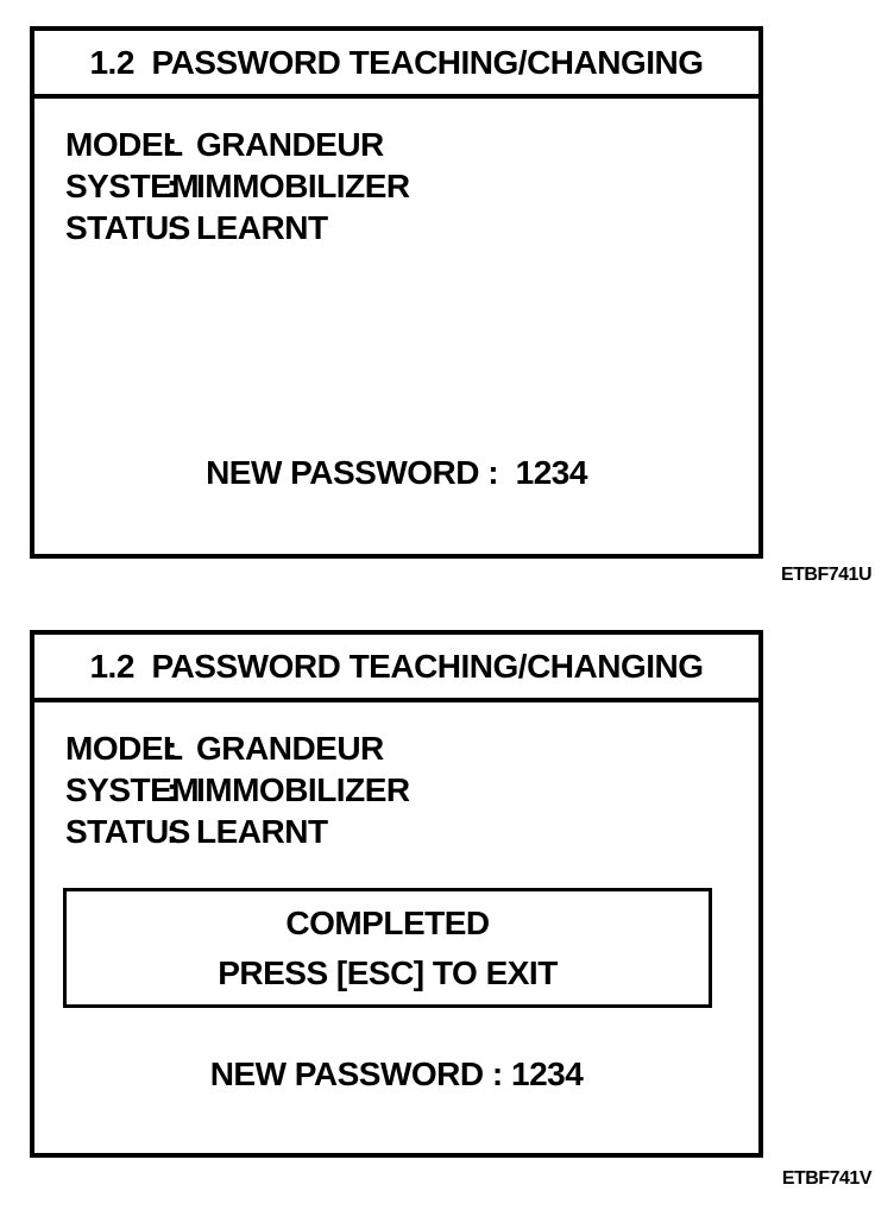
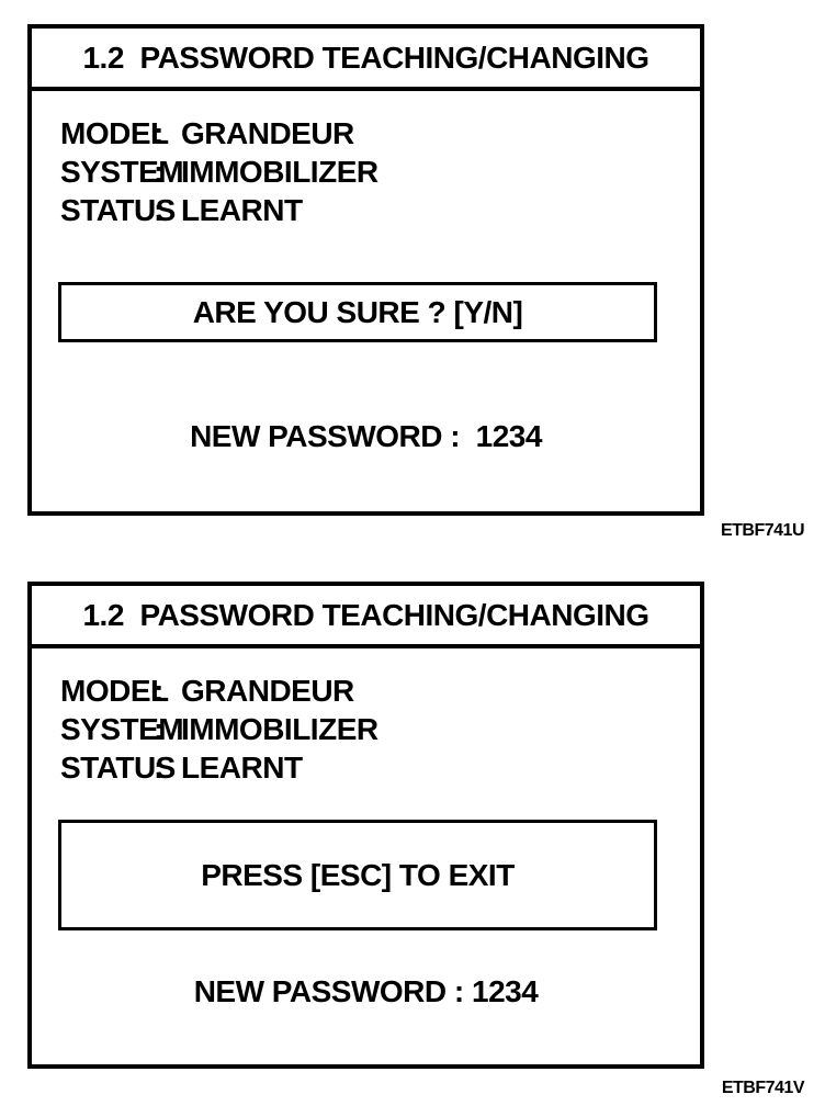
  1.2 PASSWORD TEACHING/CHANGING
  MODE
  :
  GRANDEUR
  SYSTEM
  :
  IMMOBILIZER
  STATU
  :
  LEARNT
+ ARE YOU SURE ? [Y/N]
  NEW PASSWORD : 1234
  ETBF741U
  1.2 PASSWORD TEACHING/CHANGING
  MODE
  :
  GRANDEUR
  SYSTEM
  :
  IMMOBILIZER
  STATU
  :
  LEARNT
- COMPLETED
  PRESS [ESC] TO EXIT
  NEW PASSWORD : 1234
  ETBF741V
